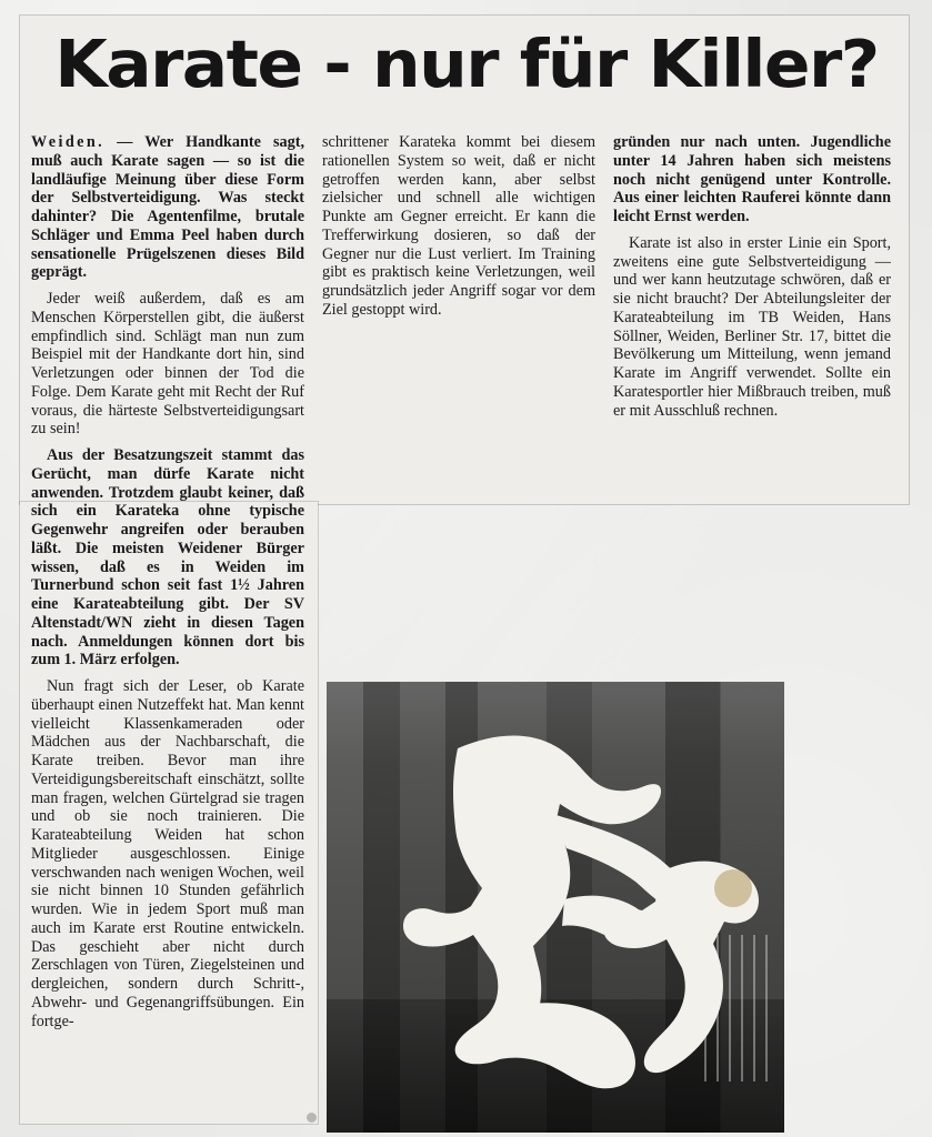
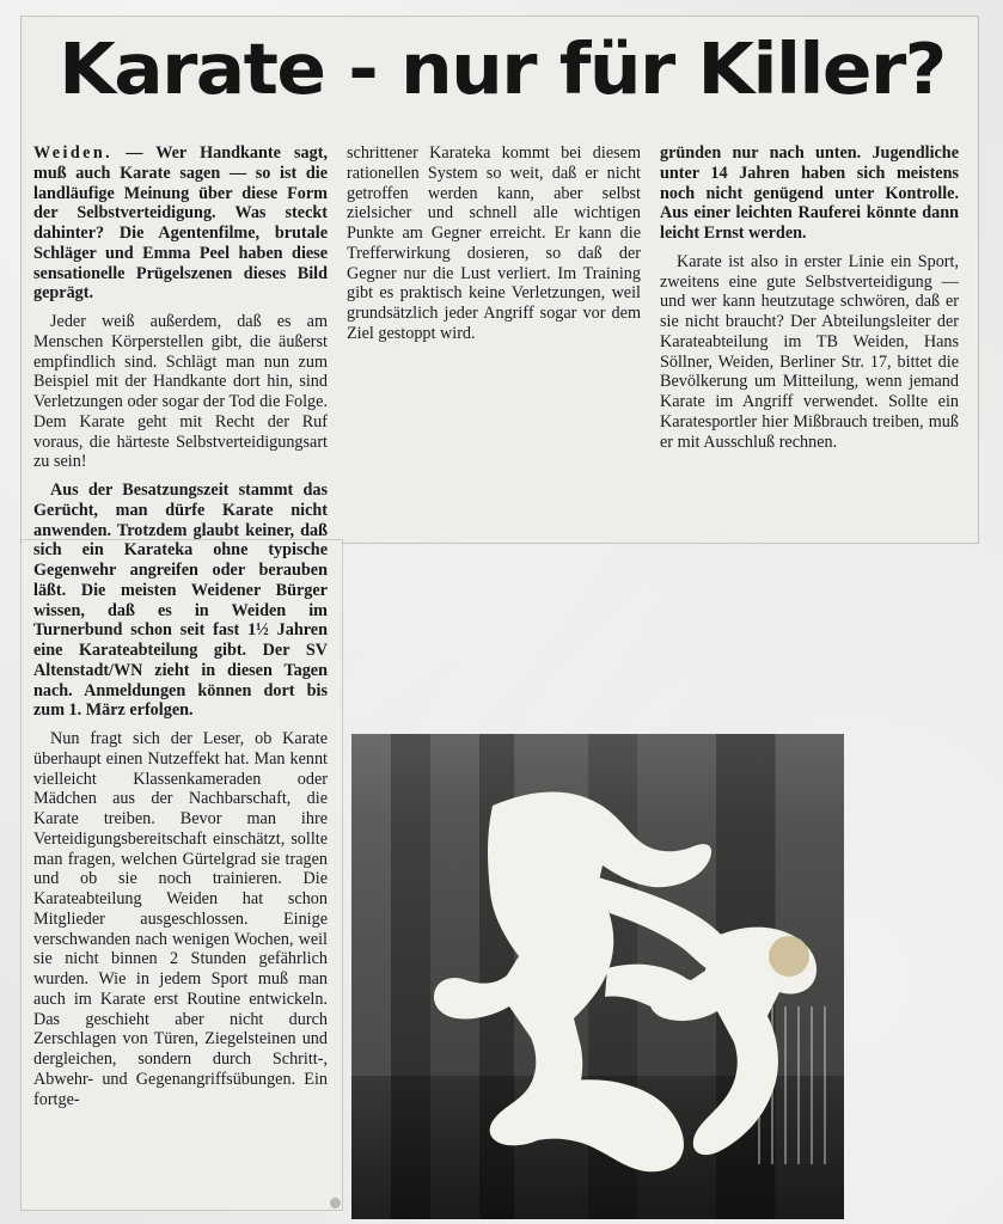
  Karate - nur für Killer?
- Weiden. — Wer Handkante sagt, muß auch Karate sagen — so ist die landläufige Meinung über diese Form der Selbstverteidigung. Was steckt dahinter? Die Agentenfilme, brutale Schläger und Emma Peel haben durch sensationelle Prügelszenen dieses Bild geprägt.
+ Weiden. — Wer Handkante sagt, muß auch Karate sagen — so ist die landläufige Meinung über diese Form der Selbstverteidigung. Was steckt dahinter? Die Agentenfilme, brutale Schläger und Emma Peel haben diese sensationelle Prügelszenen dieses Bild geprägt.
- Jeder weiß außerdem, daß es am Menschen Körperstellen gibt, die äußerst empfindlich sind. Schlägt man nun zum Beispiel mit der Handkante dort hin, sind Verletzungen oder binnen der Tod die Folge. Dem Karate geht mit Recht der Ruf voraus, die härteste Selbstverteidigungsart zu sein!
+ Jeder weiß außerdem, daß es am Menschen Körperstellen gibt, die äußerst empfindlich sind. Schlägt man nun zum Beispiel mit der Handkante dort hin, sind Verletzungen oder sogar der Tod die Folge. Dem Karate geht mit Recht der Ruf voraus, die härteste Selbstverteidigungsart zu sein!
  Aus der Besatzungszeit stammt das Gerücht, man dürfe Karate nicht anwenden. Trotzdem glaubt keiner, daß sich ein Karateka ohne typische Gegenwehr angreifen oder berauben läßt. Die meisten Weidener Bürger wissen, daß es in Weiden im Turnerbund schon seit fast 1½ Jahren eine Karateabteilung gibt. Der SV Altenstadt/WN zieht in diesen Tagen nach. Anmeldungen können dort bis zum 1. März erfolgen.
- Nun fragt sich der Leser, ob Karate überhaupt einen Nutzeffekt hat. Man kennt vielleicht Klassenkameraden oder Mädchen aus der Nachbarschaft, die Karate treiben. Bevor man ihre Verteidigungsbereitschaft einschätzt, sollte man fragen, welchen Gürtelgrad sie tragen und ob sie noch trainieren. Die Karateabteilung Weiden hat schon Mitglieder ausgeschlossen. Einige verschwanden nach wenigen Wochen, weil sie nicht binnen 10 Stunden gefährlich wurden. Wie in jedem Sport muß man auch im Karate erst Routine entwickeln. Das geschieht aber nicht durch Zerschlagen von Türen, Ziegelsteinen und dergleichen, sondern durch Schritt-, Abwehr- und Gegenangriffsübungen. Ein fortge-
+ Nun fragt sich der Leser, ob Karate überhaupt einen Nutzeffekt hat. Man kennt vielleicht Klassenkameraden oder Mädchen aus der Nachbarschaft, die Karate treiben. Bevor man ihre Verteidigungsbereitschaft einschätzt, sollte man fragen, welchen Gürtelgrad sie tragen und ob sie noch trainieren. Die Karateabteilung Weiden hat schon Mitglieder ausgeschlossen. Einige verschwanden nach wenigen Wochen, weil sie nicht binnen 2 Stunden gefährlich wurden. Wie in jedem Sport muß man auch im Karate erst Routine entwickeln. Das geschieht aber nicht durch Zerschlagen von Türen, Ziegelsteinen und dergleichen, sondern durch Schritt-, Abwehr- und Gegenangriffsübungen. Ein fortge-
  schrittener Karateka kommt bei diesem rationellen System so weit, daß er nicht getroffen werden kann, aber selbst zielsicher und schnell alle wichtigen Punkte am Gegner erreicht. Er kann die Trefferwirkung dosieren, so daß der Gegner nur die Lust verliert. Im Training gibt es praktisch keine Verletzungen, weil grundsätzlich jeder Angriff sogar vor dem Ziel gestoppt wird.
  gründen nur nach unten. Jugendliche unter 14 Jahren haben sich meistens noch nicht genügend unter Kontrolle. Aus einer leichten Rauferei könnte dann leicht Ernst werden.
  Karate ist also in erster Linie ein Sport, zweitens eine gute Selbstverteidigung — und wer kann heutzutage schwören, daß er sie nicht braucht? Der Abteilungsleiter der Karateabteilung im TB Weiden, Hans Söllner, Weiden, Berliner Str. 17, bittet die Bevölkerung um Mitteilung, wenn jemand Karate im Angriff verwendet. Sollte ein Karatesportler hier Mißbrauch treiben, muß er mit Ausschluß rechnen.
